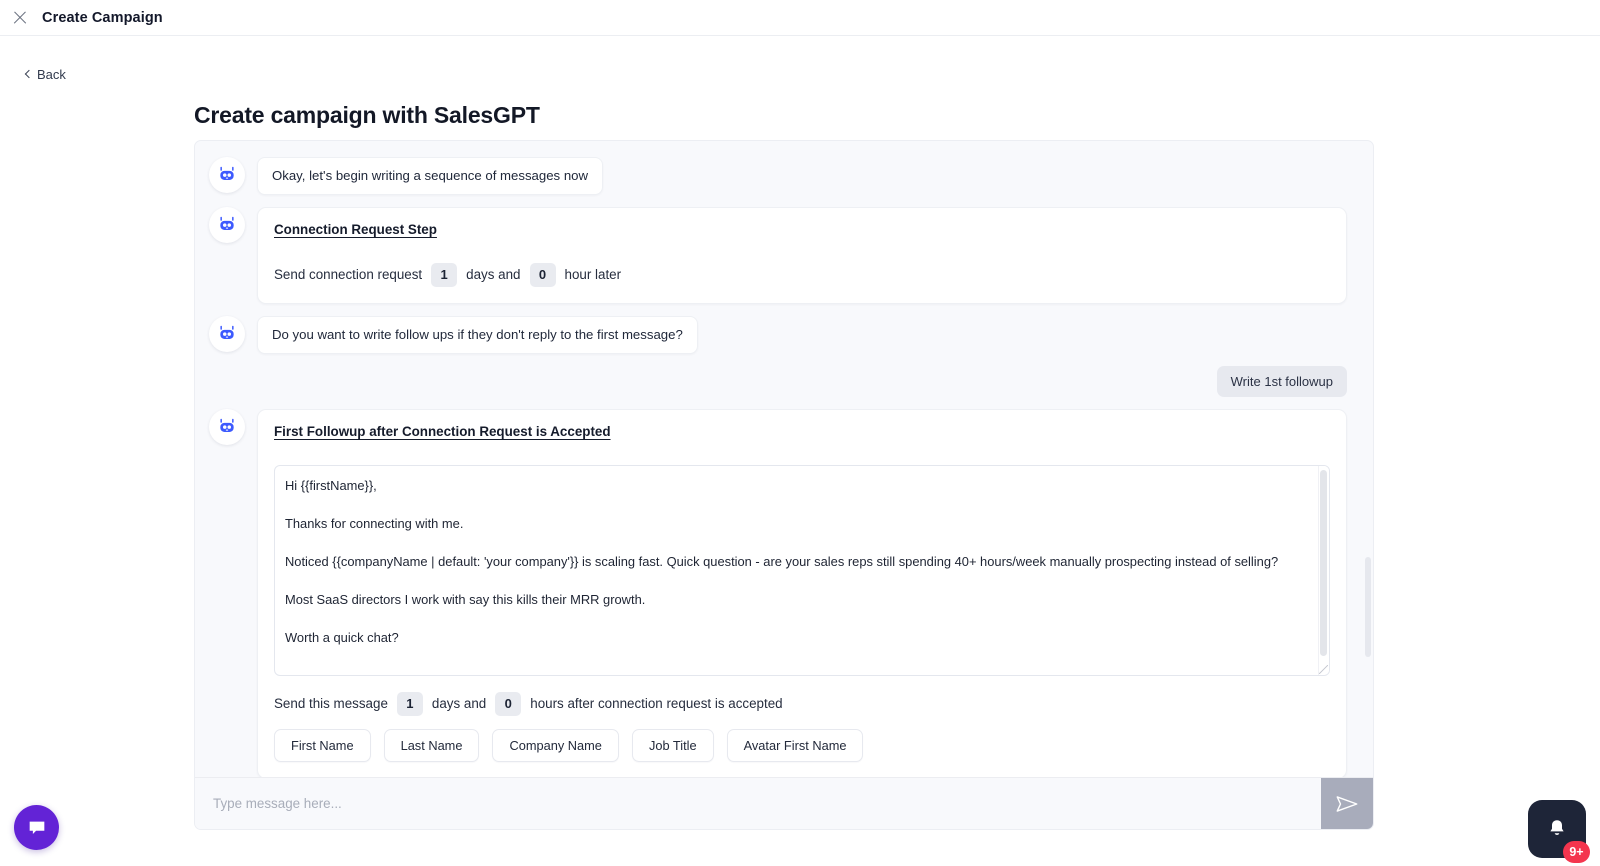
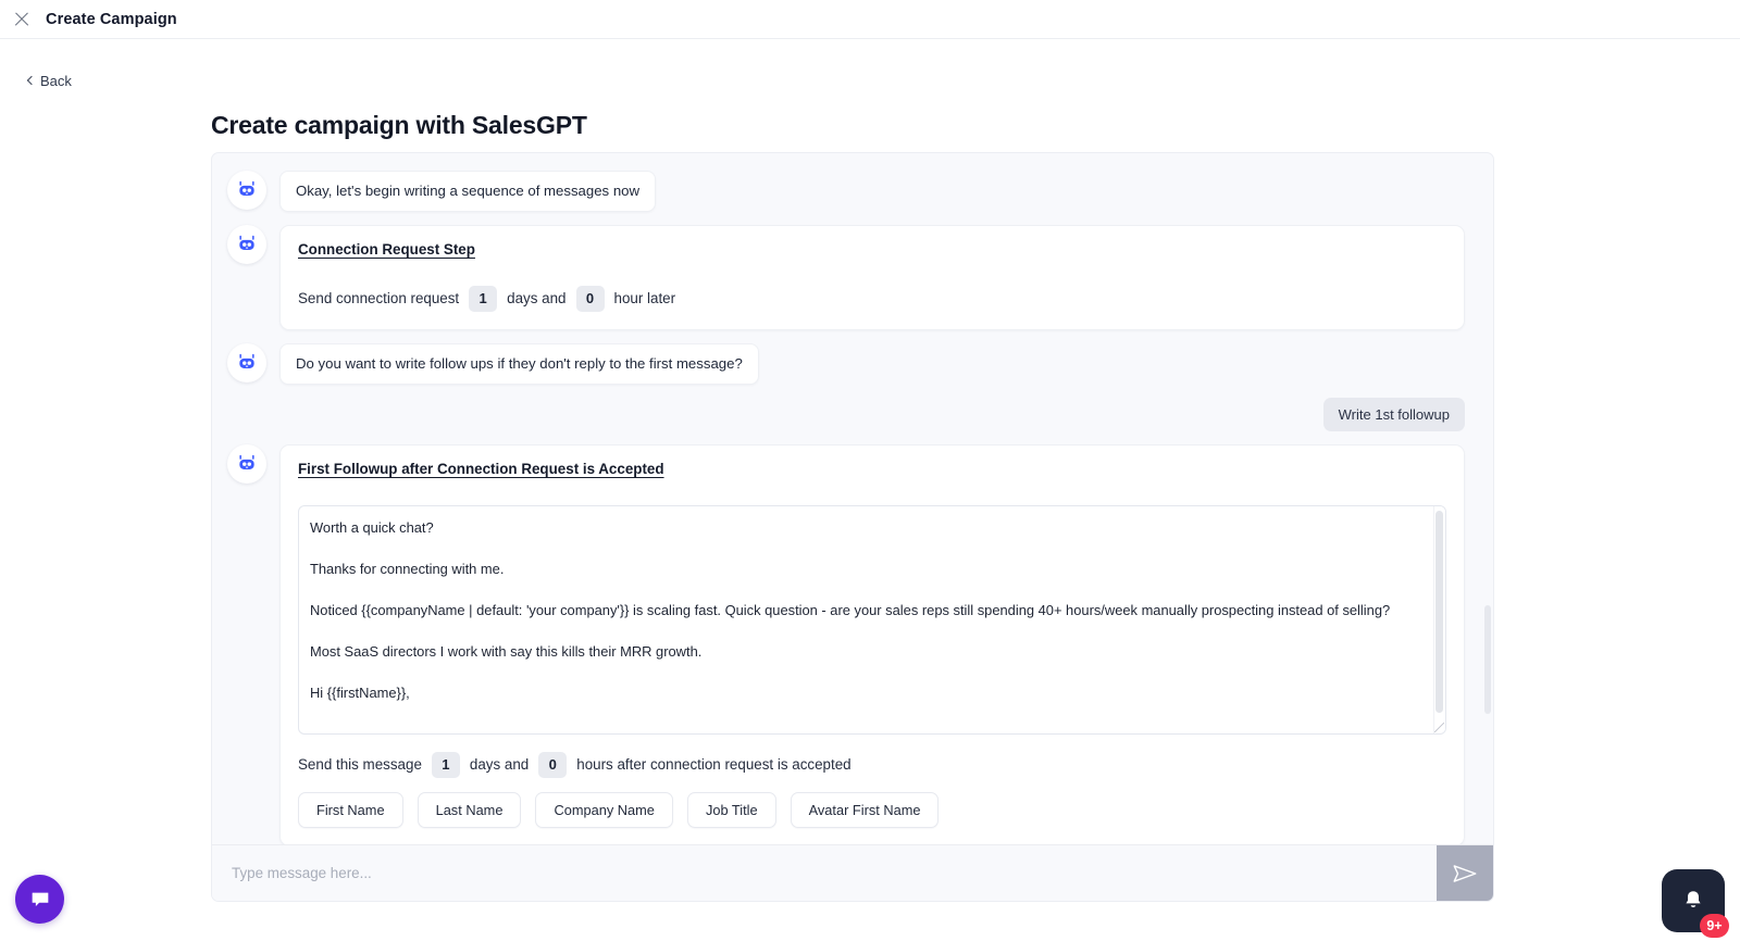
  Create Campaign
  Back
  Create campaign with SalesGPT
  Okay, let's begin writing a sequence of messages now
  Connection Request Step
  Send connection request
  1
  days and
  0
  hour later
  Do you want to write follow ups if they don't reply to the first message?
  Write 1st followup
  First Followup after Connection Request is Accepted
- Hi {{firstName}},
+ Worth a quick chat?
  Thanks for connecting with me.
  Noticed {{companyName | default: 'your company'}} is scaling fast. Quick question - are your sales reps still spending 40+ hours/week manually prospecting instead of selling?
  Most SaaS directors I work with say this kills their MRR growth.
- Worth a quick chat?
+ Hi {{firstName}},
  Send this message
  1
  days and
  0
  hours after connection request is accepted
  First Name
  Last Name
  Company Name
  Job Title
  Avatar First Name
  Type message here...
  9+
